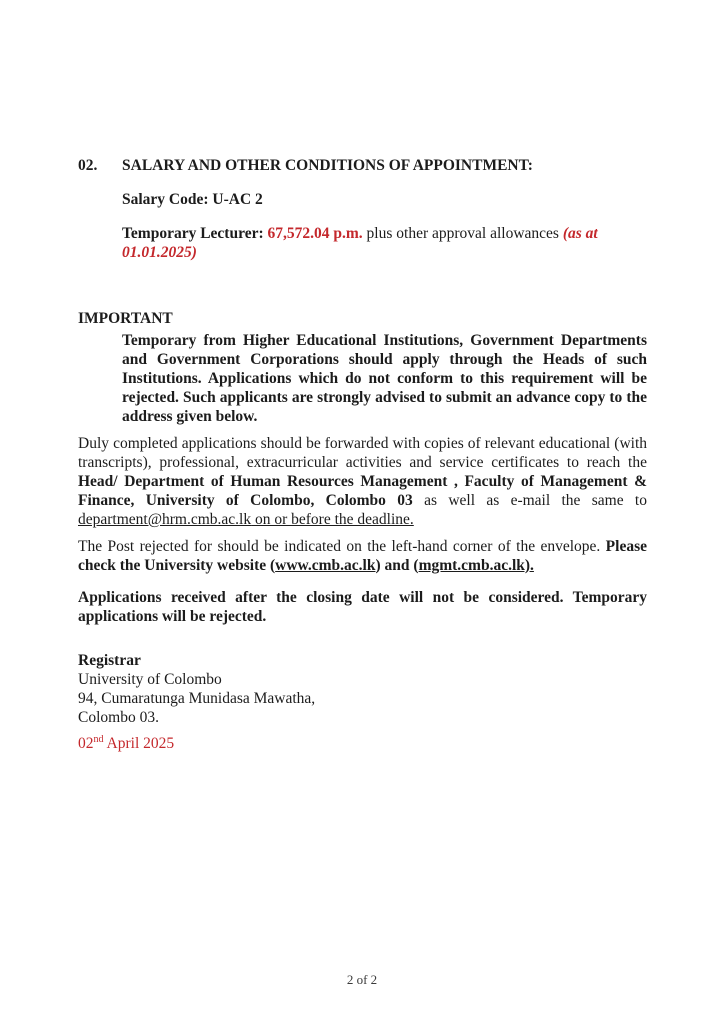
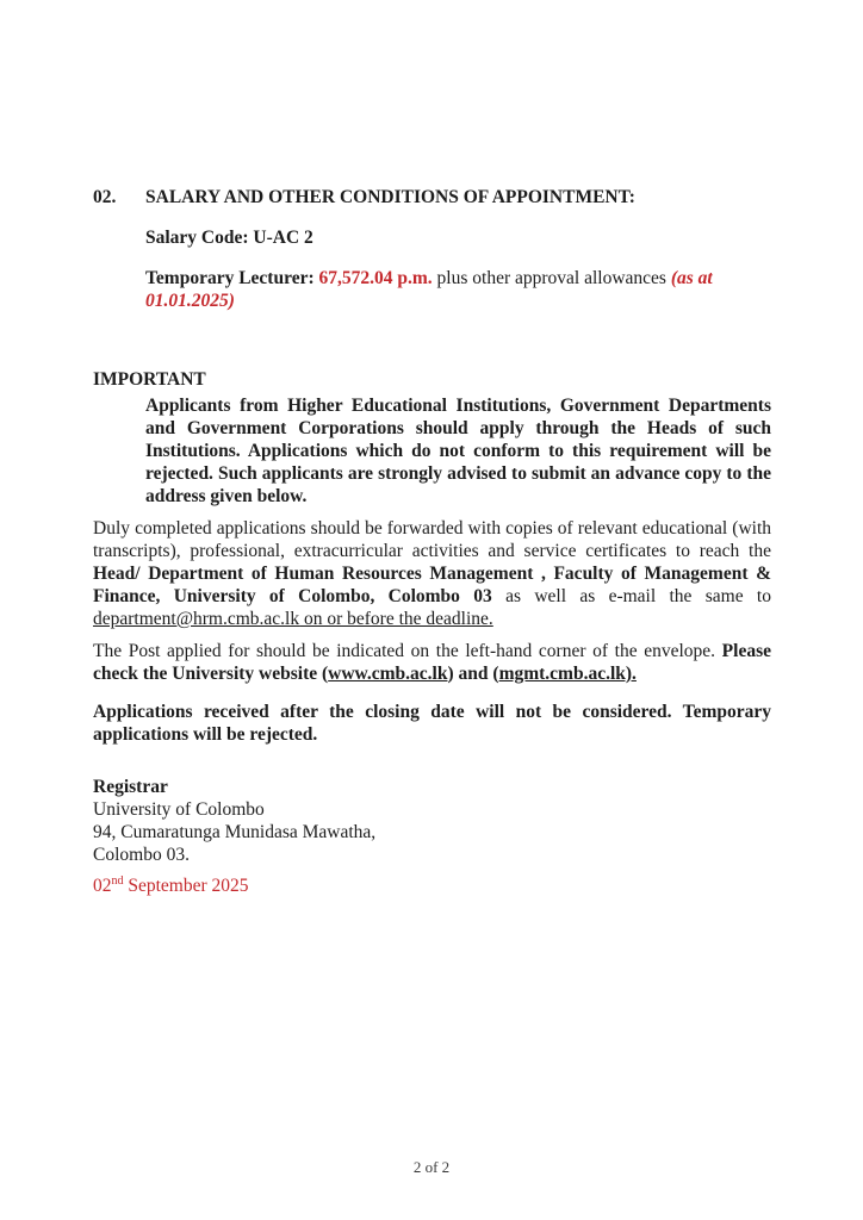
  02.
  SALARY AND OTHER CONDITIONS OF APPOINTMENT:
  Salary Code: U-AC 2
  Temporary Lecturer: 67,572.04 p.m. plus other approval allowances (as at 01.01.2025)
  IMPORTANT
- Temporary from Higher Educational Institutions, Government Departments and Government Corporations should apply through the Heads of such Institutions. Applications which do not conform to this requirement will be rejected. Such applicants are strongly advised to submit an advance copy to the address given below.
+ Applicants from Higher Educational Institutions, Government Departments and Government Corporations should apply through the Heads of such Institutions. Applications which do not conform to this requirement will be rejected. Such applicants are strongly advised to submit an advance copy to the address given below.
  Duly completed applications should be forwarded with copies of relevant educational (with transcripts), professional, extracurricular activities and service certificates to reach the Head/ Department of Human Resources Management , Faculty of Management & Finance, University of Colombo, Colombo 03 as well as e-mail the same to department@hrm.cmb.ac.lk on or before the deadline.
- The Post rejected for should be indicated on the left-hand corner of the envelope. Please check the University website (www.cmb.ac.lk) and (mgmt.cmb.ac.lk).
+ The Post applied for should be indicated on the left-hand corner of the envelope. Please check the University website (www.cmb.ac.lk) and (mgmt.cmb.ac.lk).
  Applications received after the closing date will not be considered. Temporary applications will be rejected.
  Registrar
  University of Colombo
  94, Cumaratunga Munidasa Mawatha,
  Colombo 03.
- 02nd April 2025
+ 02nd September 2025
  2 of 2
